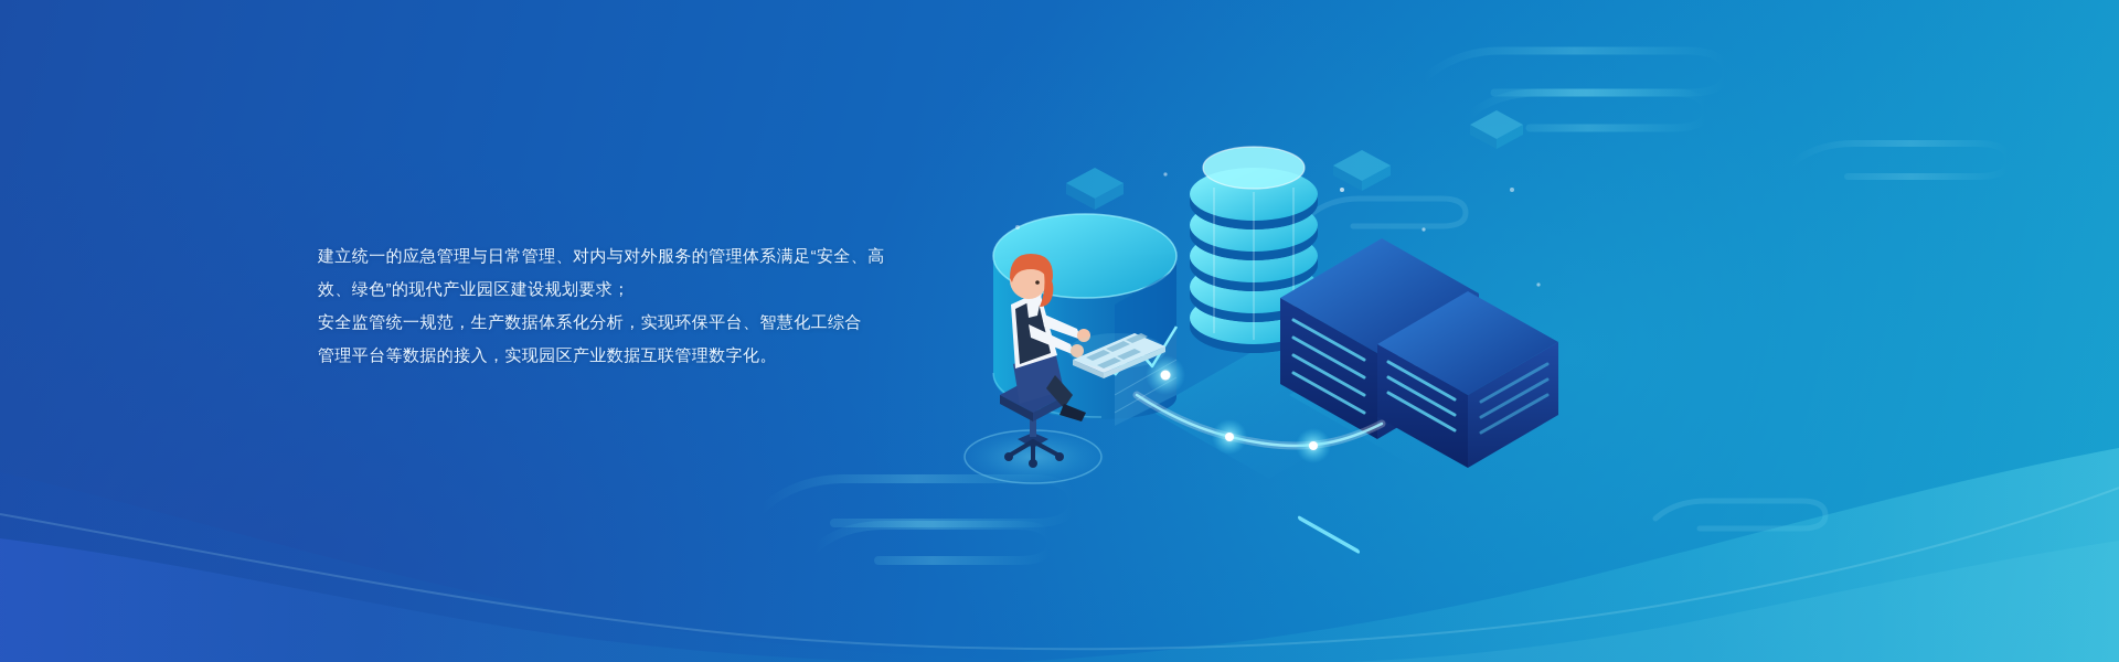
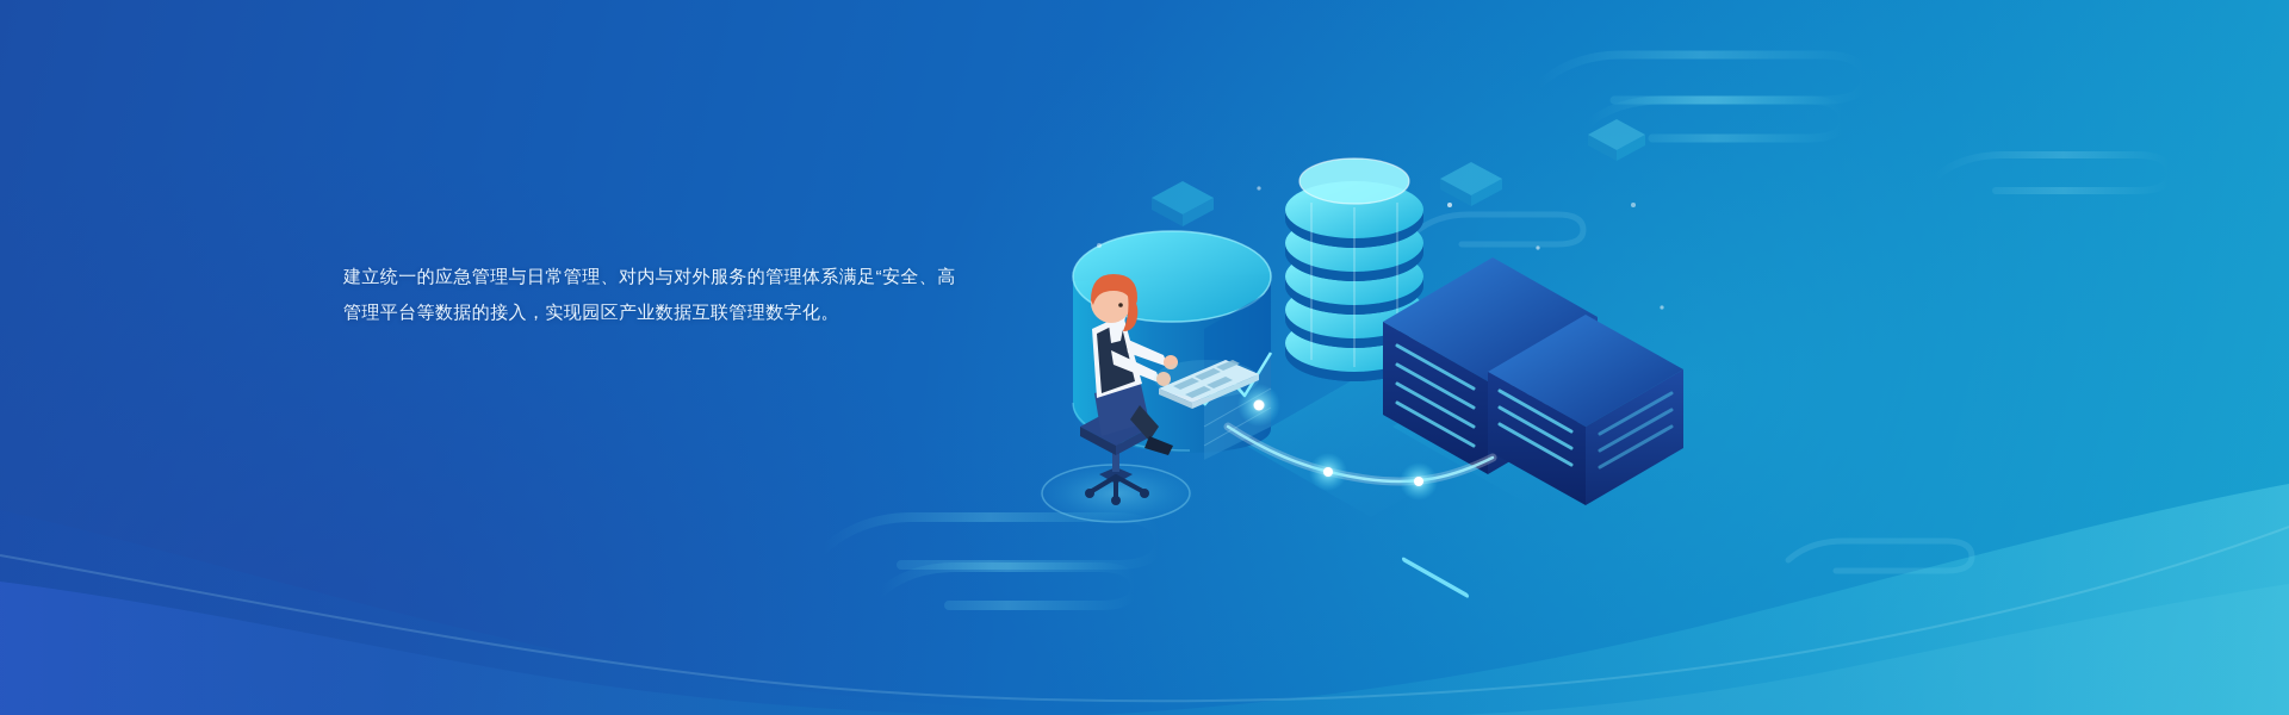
  建立统一的应急管理与日常管理、对内与对外服务的管理体系满足“安全、高
- 效、绿色”的现代产业园区建设规划要求；
- 安全监管统一规范，生产数据体系化分析，实现环保平台、智慧化工综合
  管理平台等数据的接入，实现园区产业数据互联管理数字化。
